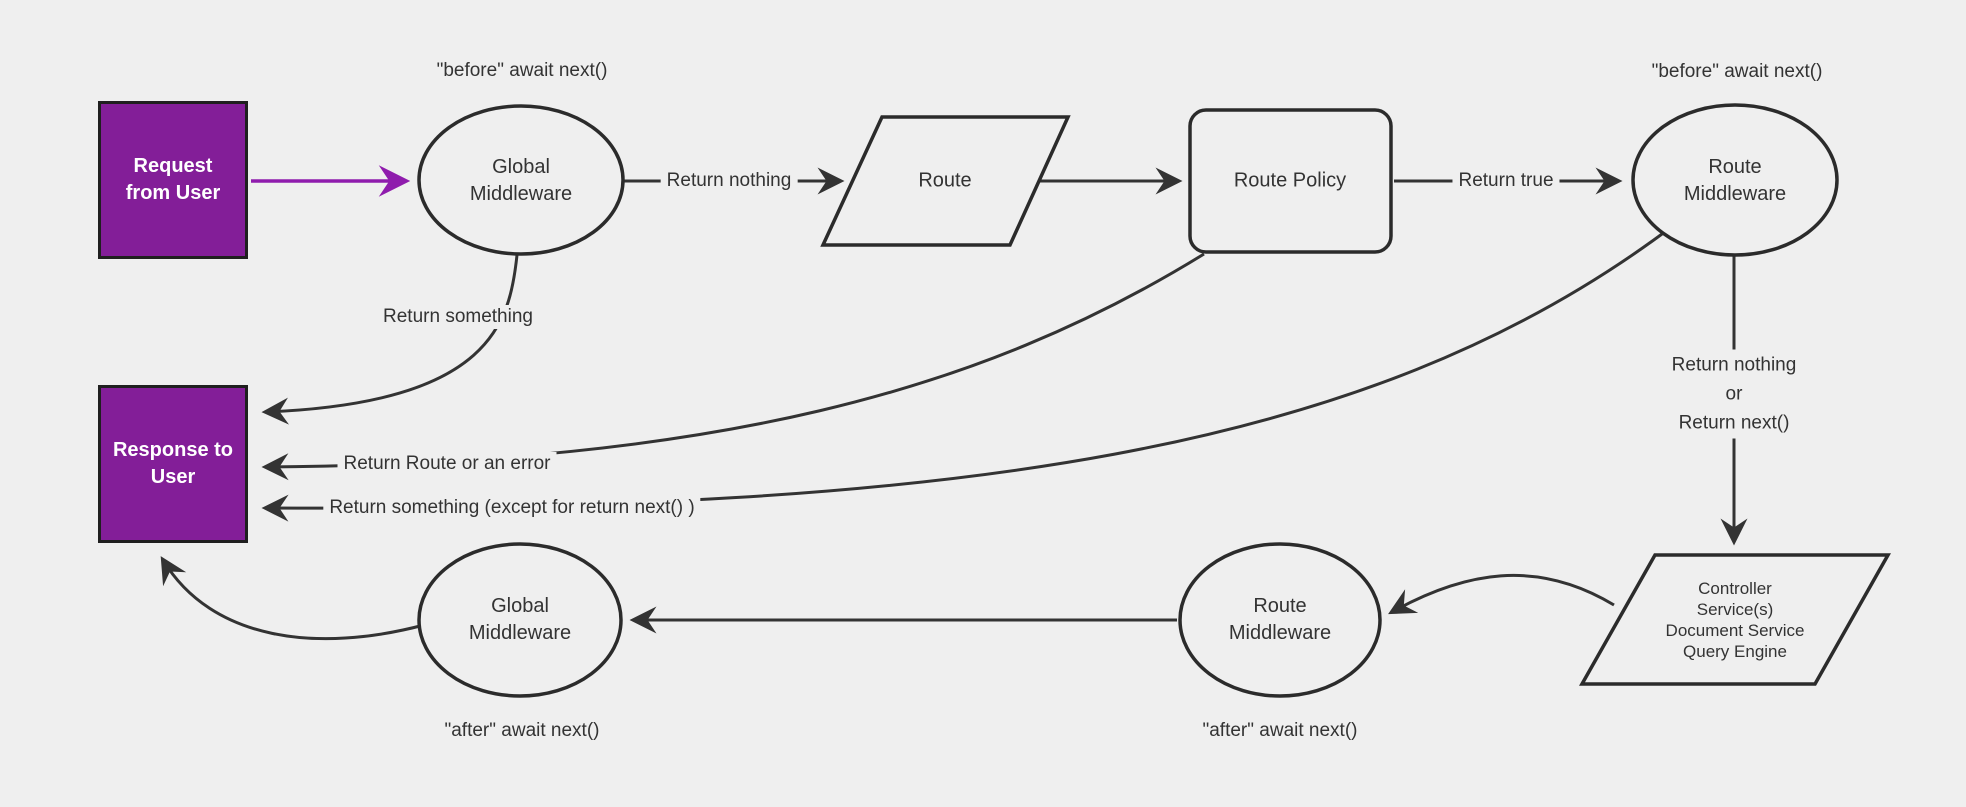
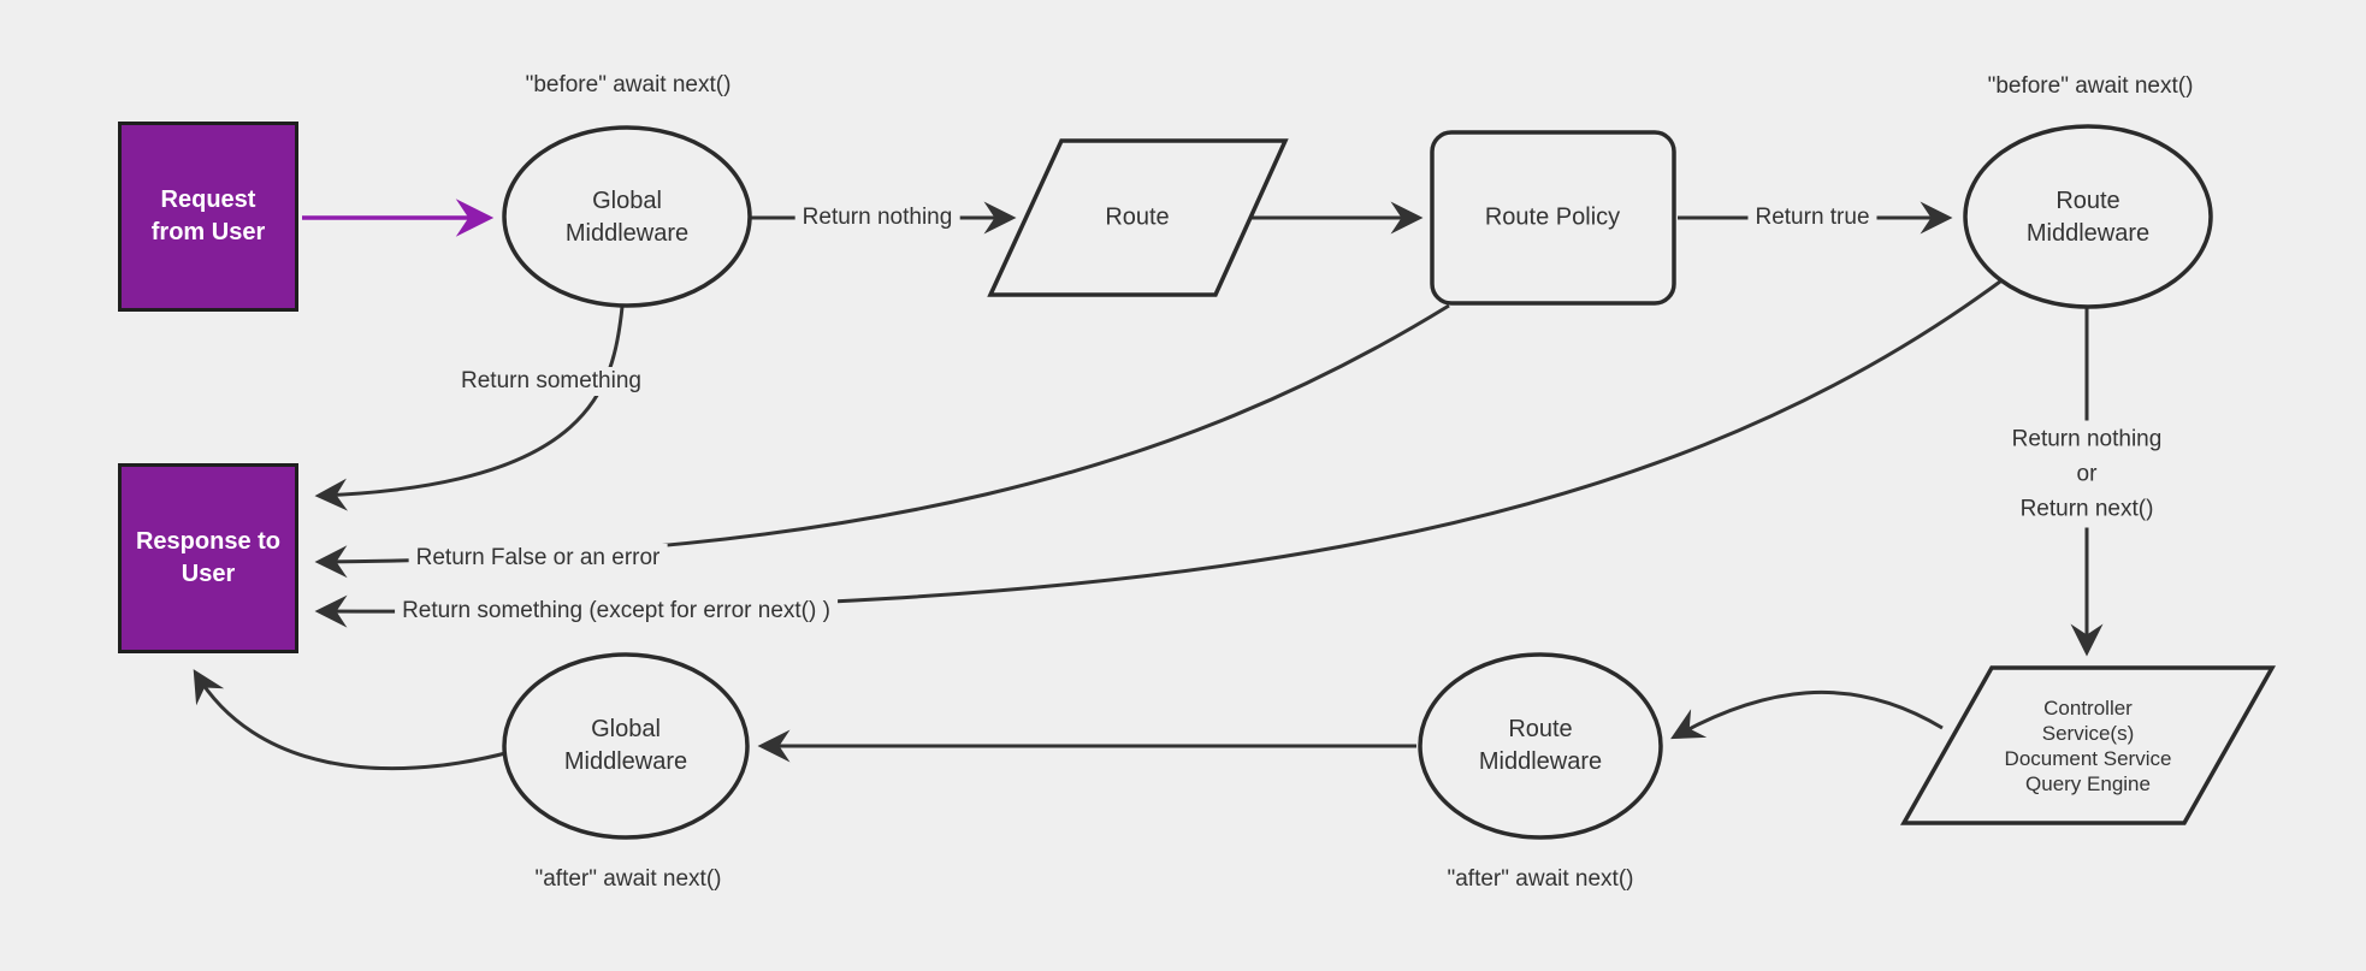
  Request from User
  Response to User
  Global Middleware
  Route
  Route Policy
  Route Middleware
  Controller
  Service(s)
  Document Service
  Query Engine
  Route Middleware
  Global Middleware
  Return nothing
  Return true
  Return something
- Return Route or an error
+ Return False or an error
- Return something (except for return next() )
+ Return something (except for error next() )
  Return nothing
  or
  Return next()
  "before" await next()
  "before" await next()
  "after" await next()
  "after" await next()
